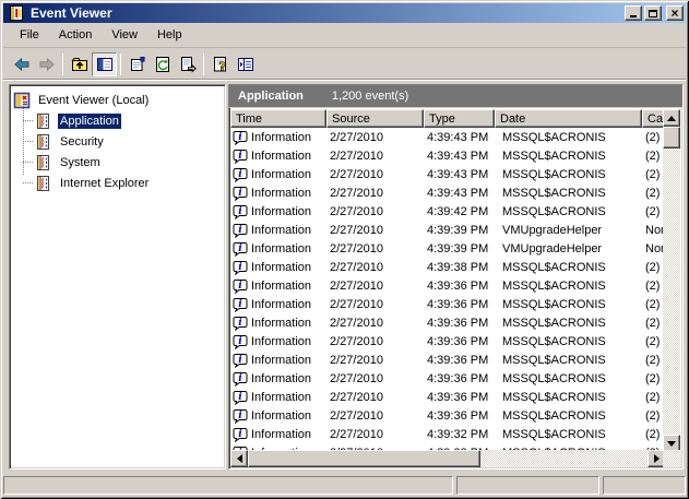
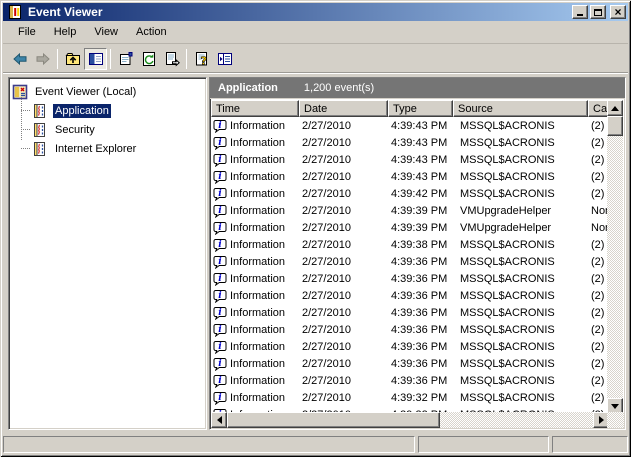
  Event Viewer
  ×
  File
- Action
+ Help
  View
- Help
+ Action
  ?
  Event Viewer (Local)
  Application
  Security
- System
  Internet Explorer
  Application
  1,200 event(s)
  Time
- Source
+ Date
  Type
- Date
+ Source
  i
  Information
  2/27/2010
  4:39:43 PM
  MSSQL$ACRONIS
  (2)
  i
  Information
  2/27/2010
  4:39:43 PM
  MSSQL$ACRONIS
  (2)
  i
  Information
  2/27/2010
  4:39:43 PM
  MSSQL$ACRONIS
  (2)
  i
  Information
  2/27/2010
  4:39:43 PM
  MSSQL$ACRONIS
  (2)
  i
  Information
  2/27/2010
  4:39:42 PM
  MSSQL$ACRONIS
  (2)
  i
  Information
  2/27/2010
  4:39:39 PM
  VMUpgradeHelper
  i
  Information
  2/27/2010
  4:39:39 PM
  VMUpgradeHelper
  i
  Information
  2/27/2010
  4:39:38 PM
  MSSQL$ACRONIS
  (2)
  i
  Information
  2/27/2010
  4:39:36 PM
  MSSQL$ACRONIS
  (2)
  i
  Information
  2/27/2010
  4:39:36 PM
  MSSQL$ACRONIS
  (2)
  i
  Information
  2/27/2010
  4:39:36 PM
  MSSQL$ACRONIS
  (2)
  i
  Information
  2/27/2010
  4:39:36 PM
  MSSQL$ACRONIS
  (2)
  i
  Information
  2/27/2010
  4:39:36 PM
  MSSQL$ACRONIS
  (2)
  i
  Information
  2/27/2010
  4:39:36 PM
  MSSQL$ACRONIS
  (2)
  i
  Information
  2/27/2010
  4:39:36 PM
  MSSQL$ACRONIS
  (2)
  i
  Information
  2/27/2010
  4:39:36 PM
  MSSQL$ACRONIS
  (2)
  i
  Information
  2/27/2010
  4:39:32 PM
  MSSQL$ACRONIS
  (2)
